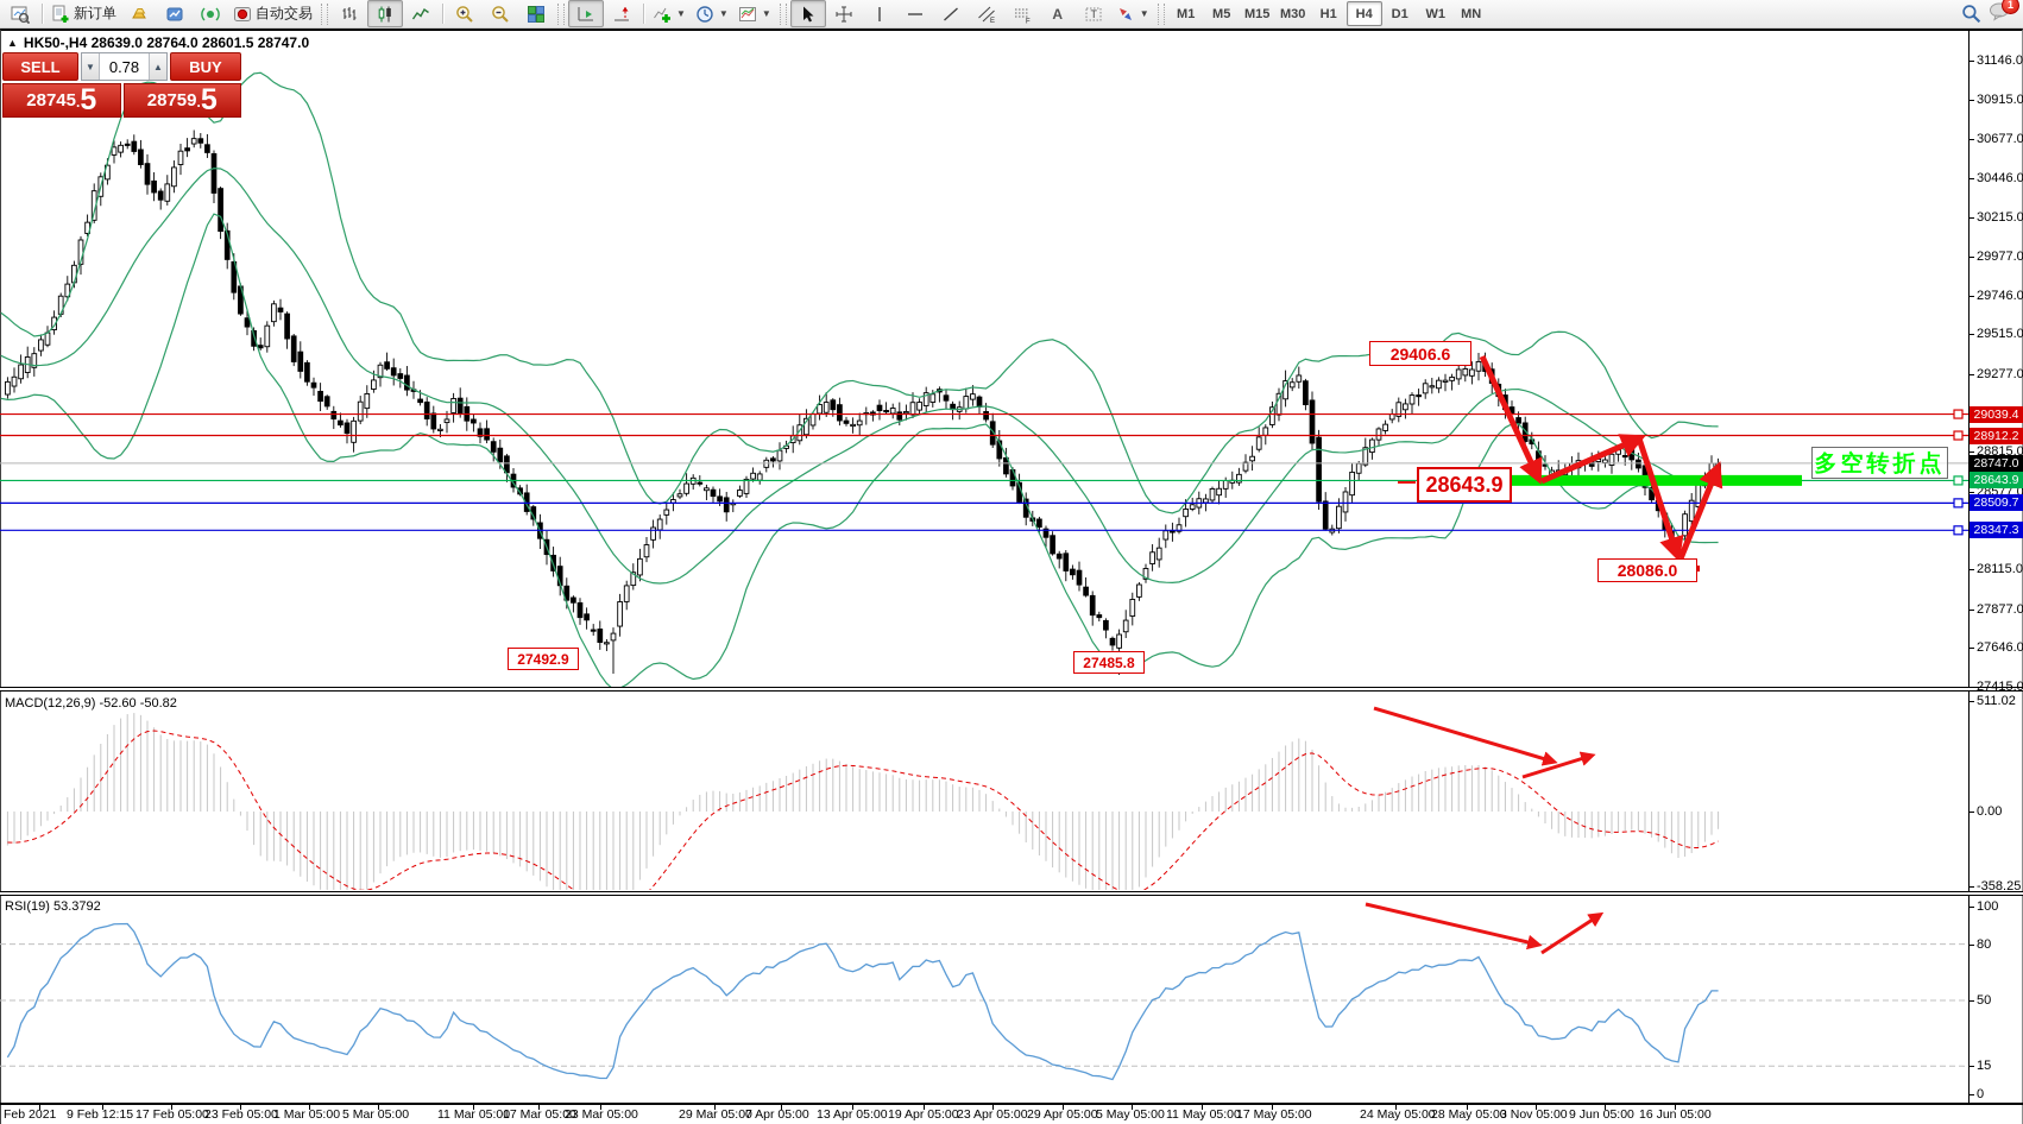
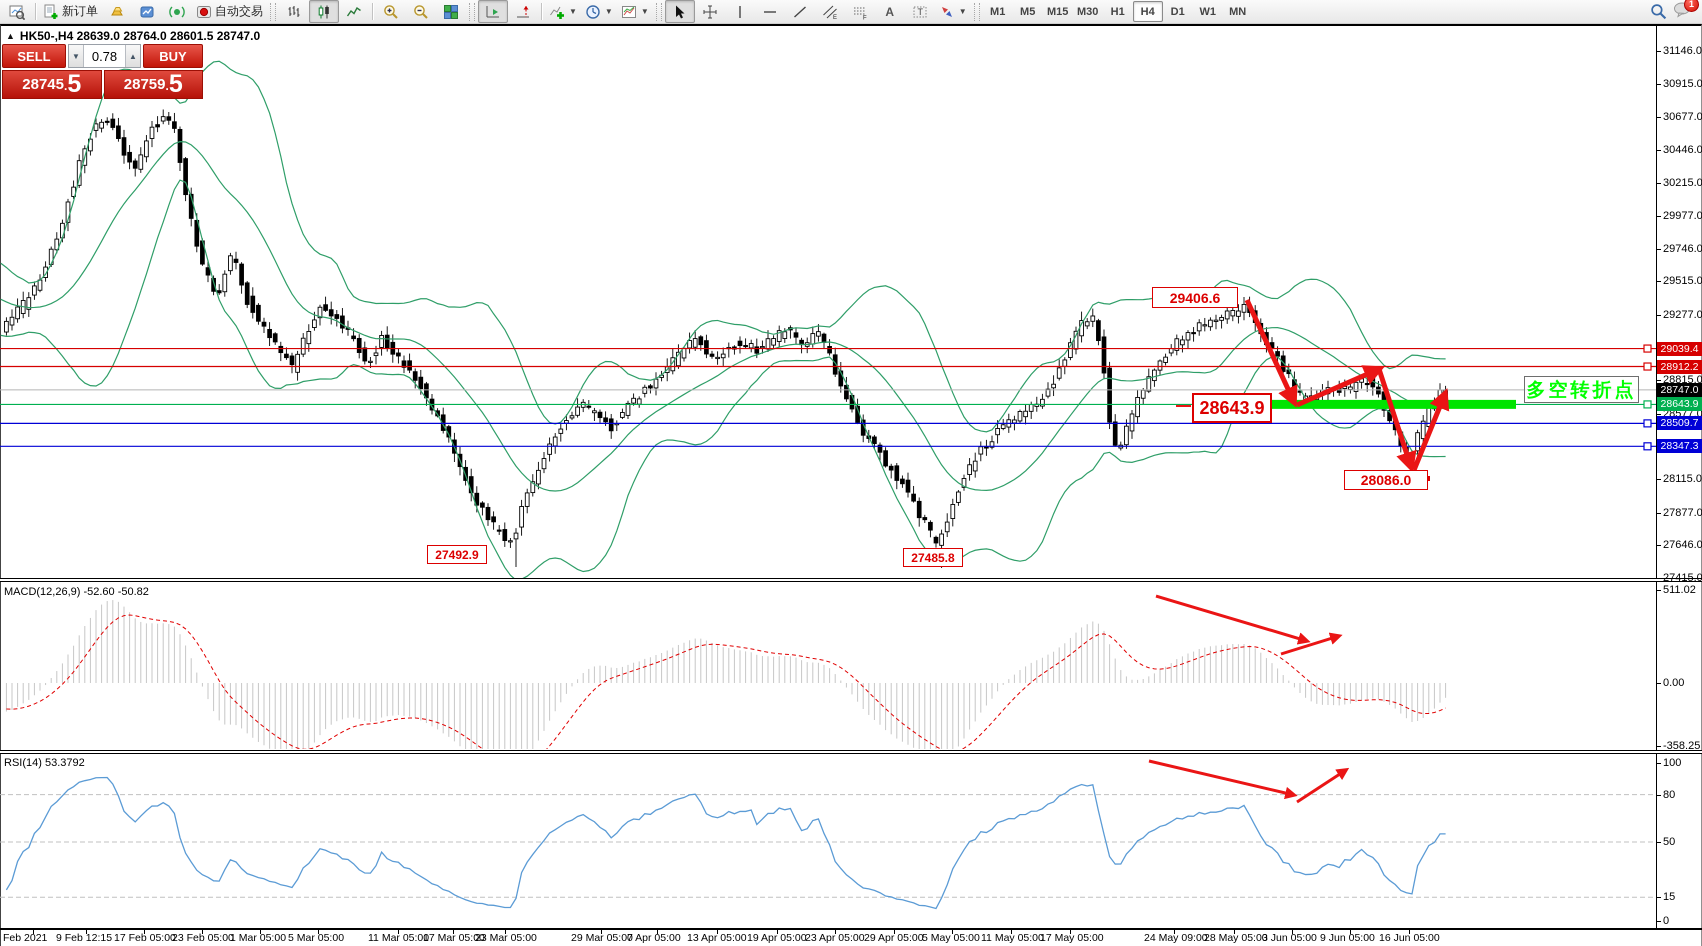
  新订单
  自动交易
  ▼
  ▼
  ▼
  A
  T
  ▼
  M1
  M5
  M15
  M30
  H1
  H4
  D1
  W1
  MN
  1
  ▲
  HK50-,H4 28639.0 28764.0 28601.5 28747.0
  SELL
  ▼
  0.78
  ▲
  BUY
  28745
  .
  5
  28759
  .
  5
  MACD(12,26,9) -52.60 -50.82
- RSI(19) 53.3792
+ RSI(14) 53.3792
  29406.6
  28643.9
  28086.0
  27492.9
  27485.8
  多空转折点
  31146.0
  30915.0
  30677.0
  30446.0
  30215.0
  29977.0
  29746.0
  29515.0
  29277.0
  28815.0
  28577.0
  28115.0
  27877.0
  27646.0
  27415.0
  29039.4
  28912.2
  28747.0
  28643.9
  28509.7
  28347.3
  511.02
  0.00
  -358.25
  100
  80
  50
  15
  0
  Feb 2021
  9 Feb 12:15
  17 Feb 05:00
  23 Feb 05:00
  1 Mar 05:00
  5 Mar 05:00
  11 Mar 05:00
  17 Mar 05:00
  23 Mar 05:00
  29 Mar 05:00
  7 Apr 05:00
  13 Apr 05:00
  19 Apr 05:00
  23 Apr 05:00
  29 Apr 05:00
  5 May 05:00
  11 May 05:00
  17 May 05:00
- 24 May 05:00
+ 24 May 09:00
  28 May 05:00
- 3 Nov 05:00
+ 3 Jun 05:00
  9 Jun 05:00
  16 Jun 05:00
